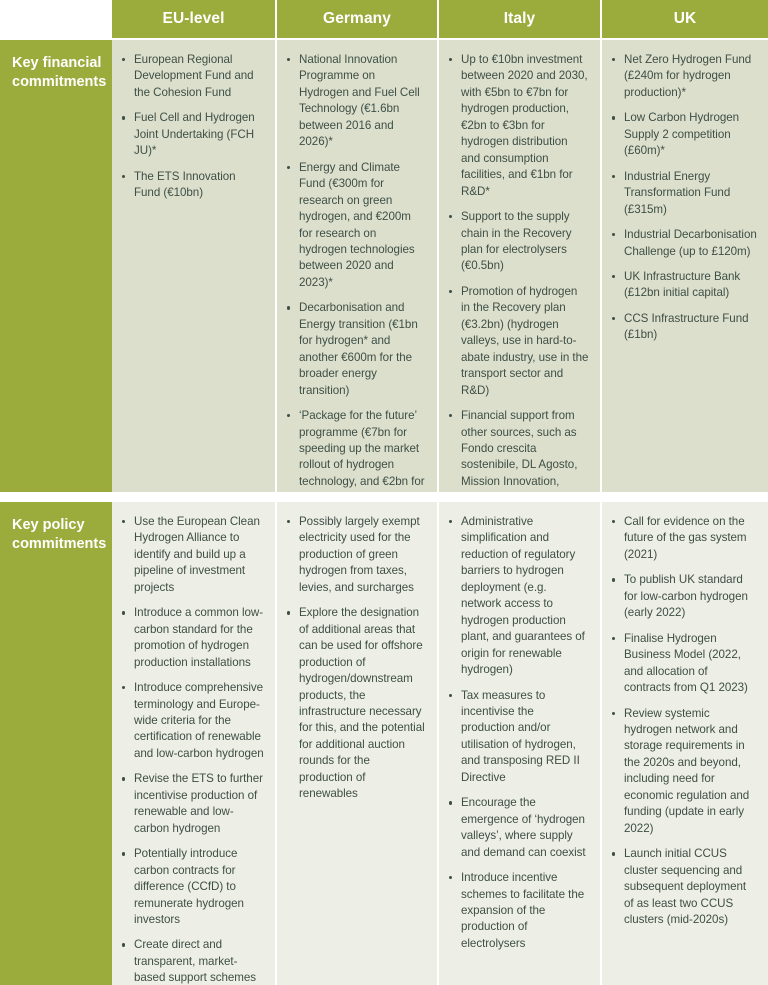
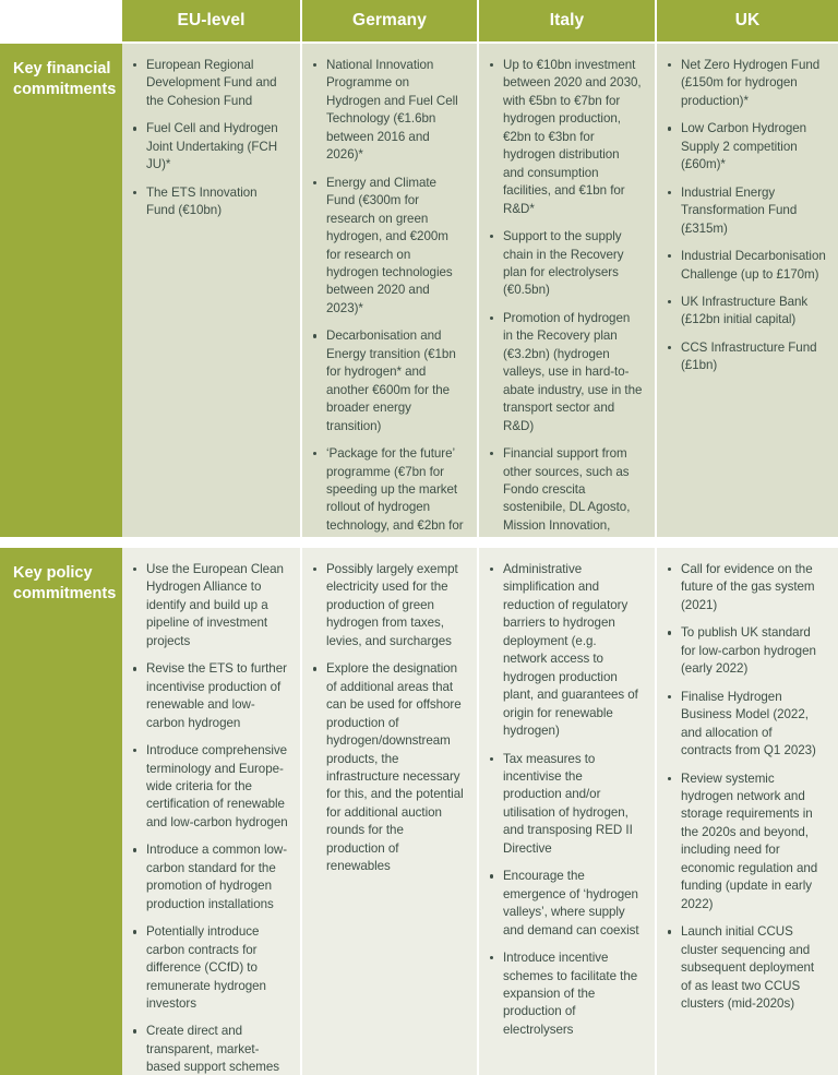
  EU-level
  Germany
  Italy
  UK
  Key financial commitments
  European Regional Development Fund and the Cohesion Fund
  Fuel Cell and Hydrogen Joint Undertaking (FCH JU)*
  The ETS Innovation Fund (€10bn)
  National Innovation Programme on Hydrogen and Fuel Cell Technology (€1.6bn between 2016 and 2026)*
  Energy and Climate Fund (€300m for research on green hydrogen, and €200m for research on hydrogen technologies between 2020 and 2023)*
  Decarbonisation and Energy transition (€1bn for hydrogen* and another €600m for the broader energy transition)
  ‘Package for the future’ programme (€7bn for speeding up the market rollout of hydrogen technology, and €2bn for
  Up to €10bn investment between 2020 and 2030, with €5bn to €7bn for hydrogen production, €2bn to €3bn for hydrogen distribution and consumption facilities, and €1bn for R&D*
  Support to the supply chain in the Recovery plan for electrolysers (€0.5bn)
  Promotion of hydrogen in the Recovery plan (€3.2bn) (hydrogen valleys, use in hard-to-abate industry, use in the transport sector and R&D)
- Net Zero Hydrogen Fund (£240m for hydrogen production)*
+ Net Zero Hydrogen Fund (£150m for hydrogen production)*
  Low Carbon Hydrogen Supply 2 competition (£60m)*
  Industrial Energy Transformation Fund (£315m)
- Industrial Decarbonisation Challenge (up to £120m)
+ Industrial Decarbonisation Challenge (up to £170m)
  UK Infrastructure Bank (£12bn initial capital)
  CCS Infrastructure Fund (£1bn)
  Key policy commitments
  Use the European Clean Hydrogen Alliance to identify and build up a pipeline of investment projects
- Introduce a common low-carbon standard for the promotion of hydrogen production installations
+ Revise the ETS to further incentivise production of renewable and low-carbon hydrogen
  Introduce comprehensive terminology and Europe-wide criteria for the certification of renewable and low-carbon hydrogen
- Revise the ETS to further incentivise production of renewable and low-carbon hydrogen
+ Introduce a common low-carbon standard for the promotion of hydrogen production installations
  Potentially introduce carbon contracts for difference (CCfD) to remunerate hydrogen investors
  Create direct and transparent, market-based support schemes
  Possibly largely exempt electricity used for the production of green hydrogen from taxes, levies, and surcharges
  Explore the designation of additional areas that can be used for offshore production of hydrogen/downstream products, the infrastructure necessary for this, and the potential for additional auction rounds for the production of renewables
  Administrative simplification and reduction of regulatory barriers to hydrogen deployment (e.g. network access to hydrogen production plant, and guarantees of origin for renewable hydrogen)
  Tax measures to incentivise the production and/or utilisation of hydrogen, and transposing RED II Directive
  Encourage the emergence of ‘hydrogen valleys’, where supply and demand can coexist
  Introduce incentive schemes to facilitate the expansion of the production of electrolysers
  Call for evidence on the future of the gas system (2021)
  To publish UK standard for low-carbon hydrogen (early 2022)
  Finalise Hydrogen Business Model (2022, and allocation of contracts from Q1 2023)
  Review systemic hydrogen network and storage requirements in the 2020s and beyond, including need for economic regulation and funding (update in early 2022)
  Launch initial CCUS cluster sequencing and subsequent deployment of as least two CCUS clusters (mid-2020s)
